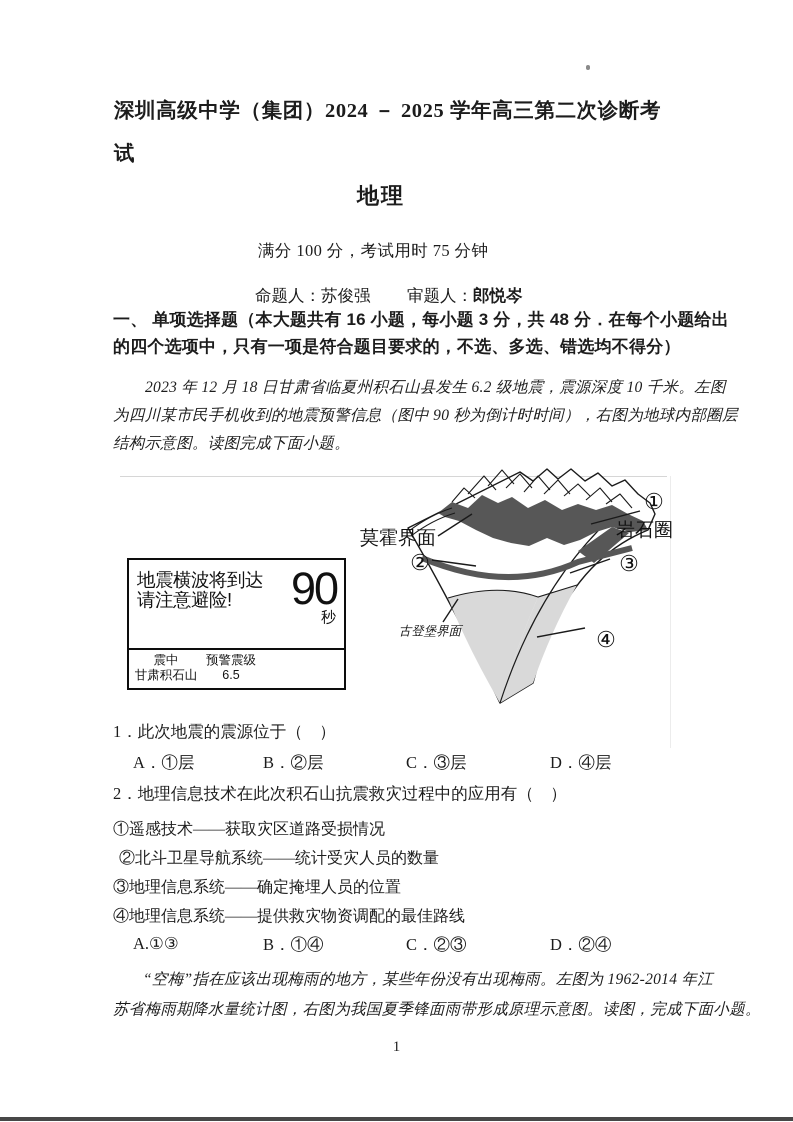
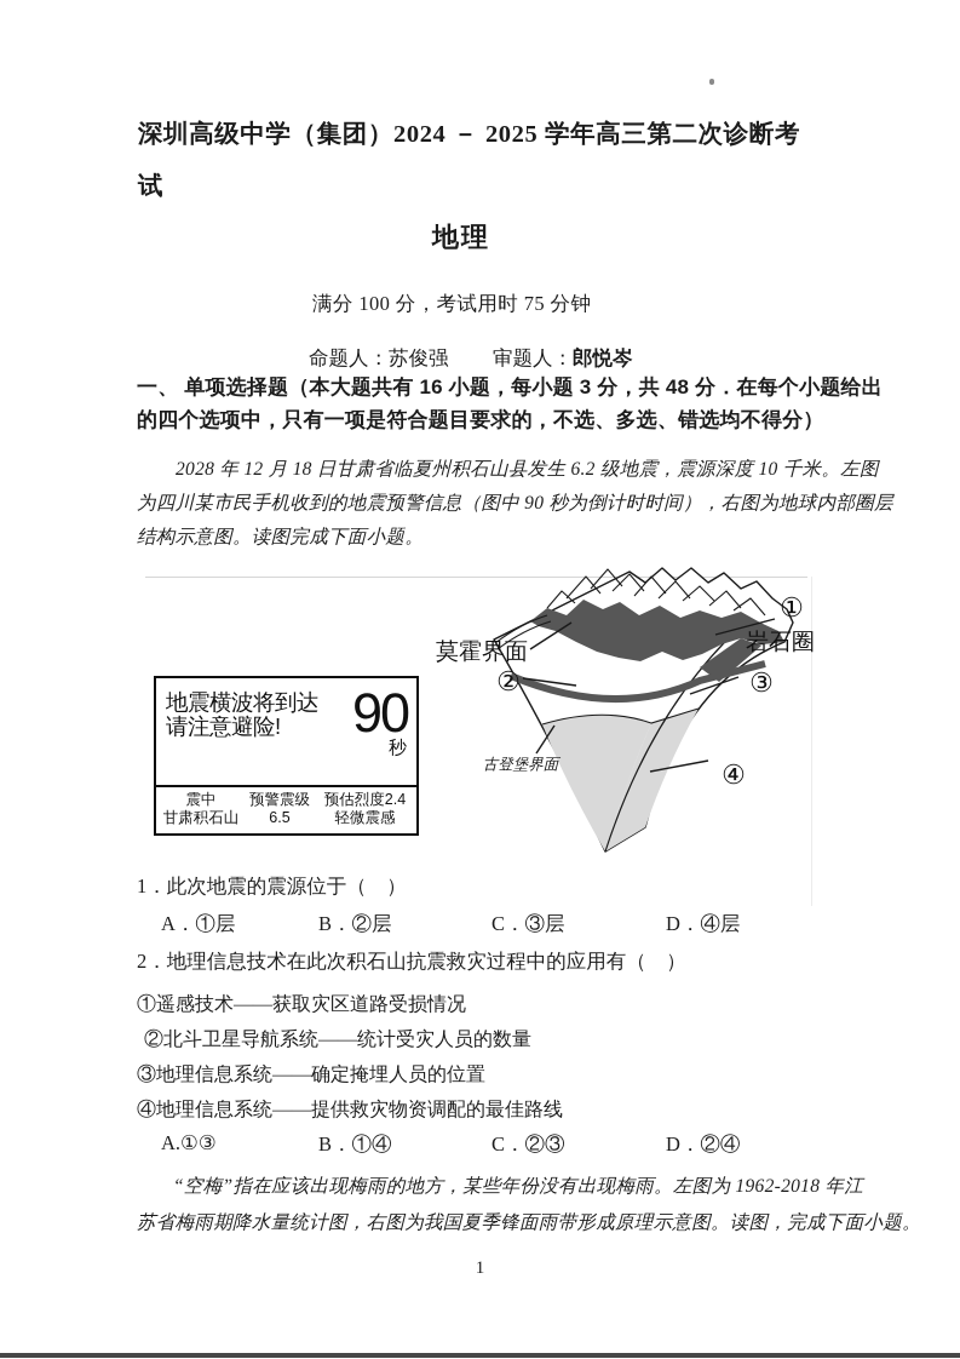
  深圳高级中学（集团）2024 － 2025 学年高三第二次诊断考
  试
  地理
  满分 100 分，考试用时 75 分钟
  命题人：苏俊强
  审题人：郎悦岑
  一、 单项选择题（本大题共有 16 小题，每小题 3 分，共 48 分．在每个小题给出
  的四个选项中，只有一项是符合题目要求的，不选、多选、错选均不得分）
- 2023 年 12 月 18 日甘肃省临夏州积石山县发生 6.2 级地震，震源深度 10 千米。左图
+ 2028 年 12 月 18 日甘肃省临夏州积石山县发生 6.2 级地震，震源深度 10 千米。左图
  为四川某市民手机收到的地震预警信息（图中 90 秒为倒计时时间），右图为地球内部圈层
  结构示意图。读图完成下面小题。
  地震横波将到达
  请注意避险!
  90
  秒
  震中
  甘肃积石山
  预警震级
  6.5
+ 预估烈度2.4
+ 轻微震感
  莫霍界面
  岩石圈
  古登堡界面
  ①
  ②
  ③
  ④
  1．此次地震的震源位于（ ）
  A．①层
  B．②层
  C．③层
  D．④层
  2．地理信息技术在此次积石山抗震救灾过程中的应用有（ ）
  ①遥感技术——获取灾区道路受损情况
  ②北斗卫星导航系统——统计受灾人员的数量
  ③地理信息系统——确定掩埋人员的位置
  ④地理信息系统——提供救灾物资调配的最佳路线
  A.①③
  B．①④
  C．②③
  D．②④
- “空梅”指在应该出现梅雨的地方，某些年份没有出现梅雨。左图为 1962-2014 年江
+ “空梅”指在应该出现梅雨的地方，某些年份没有出现梅雨。左图为 1962-2018 年江
  苏省梅雨期降水量统计图，右图为我国夏季锋面雨带形成原理示意图。读图，完成下面小题。
  1
